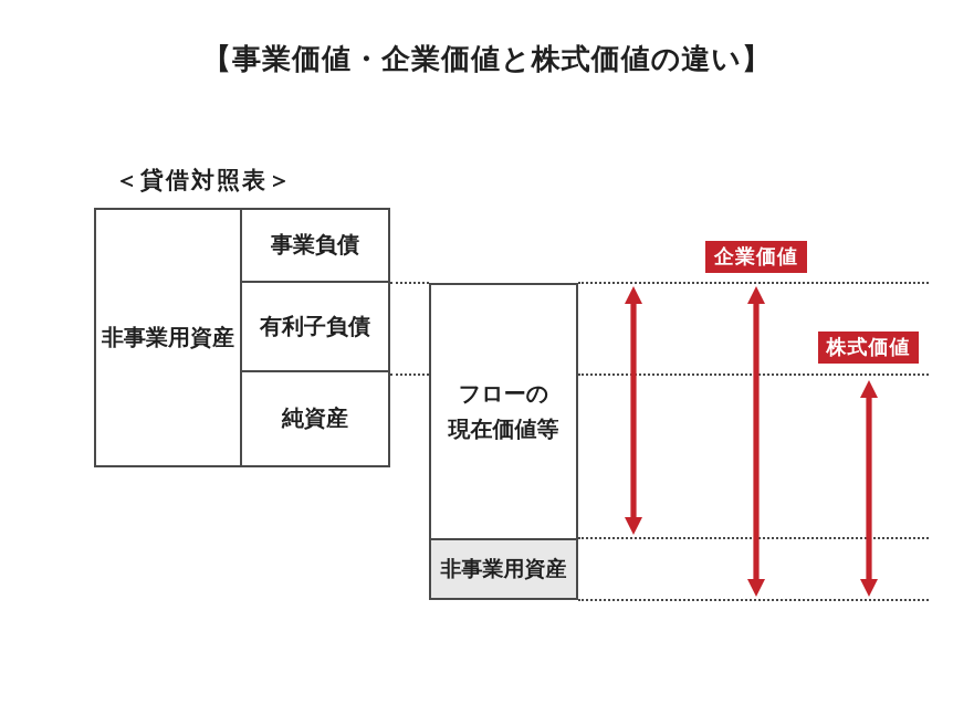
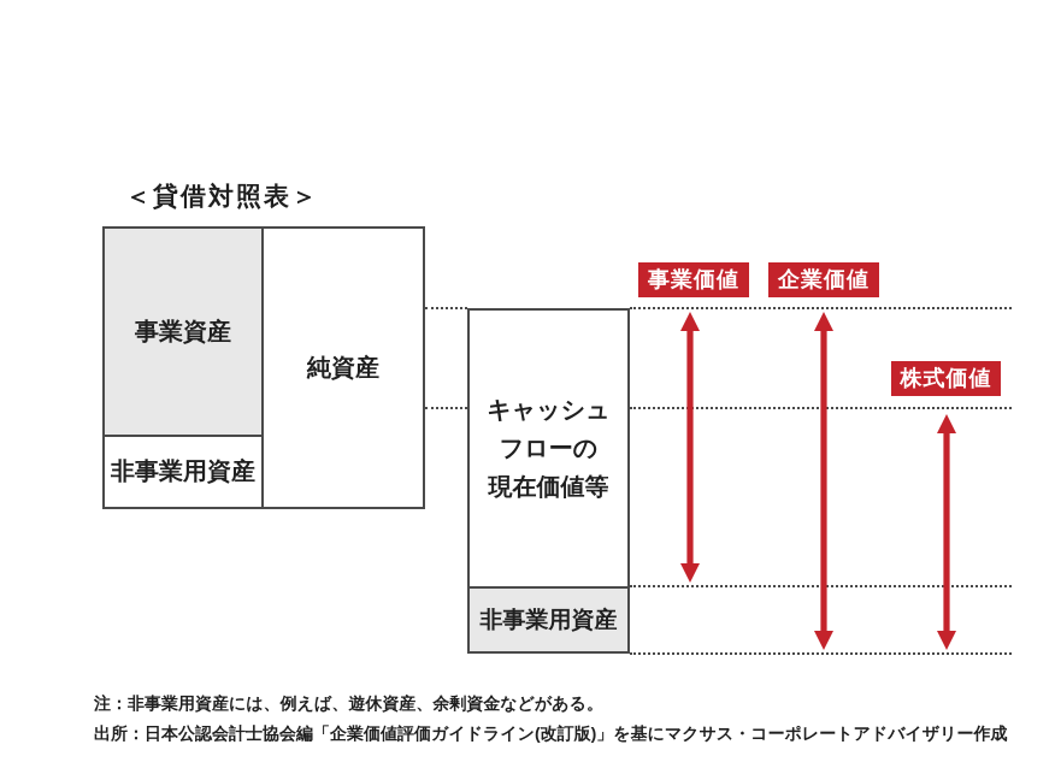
- 【事業価値・企業価値と株式価値の違い】
  ＜貸借対照表＞
+ 事業資産
  非事業用資産
- 事業負債
- 有利子負債
  純資産
+ キャッシュ
  フローの
  現在価値等
  非事業用資産
+ 事業価値
  企業価値
  株式価値
+ 注：非事業用資産には、例えば、遊休資産、余剰資金などがある。
+ 出所：日本公認会計士協会編「企業価値評価ガイドライン(改訂版)」を基にマクサス・コーポレートアドバイザリー作成
